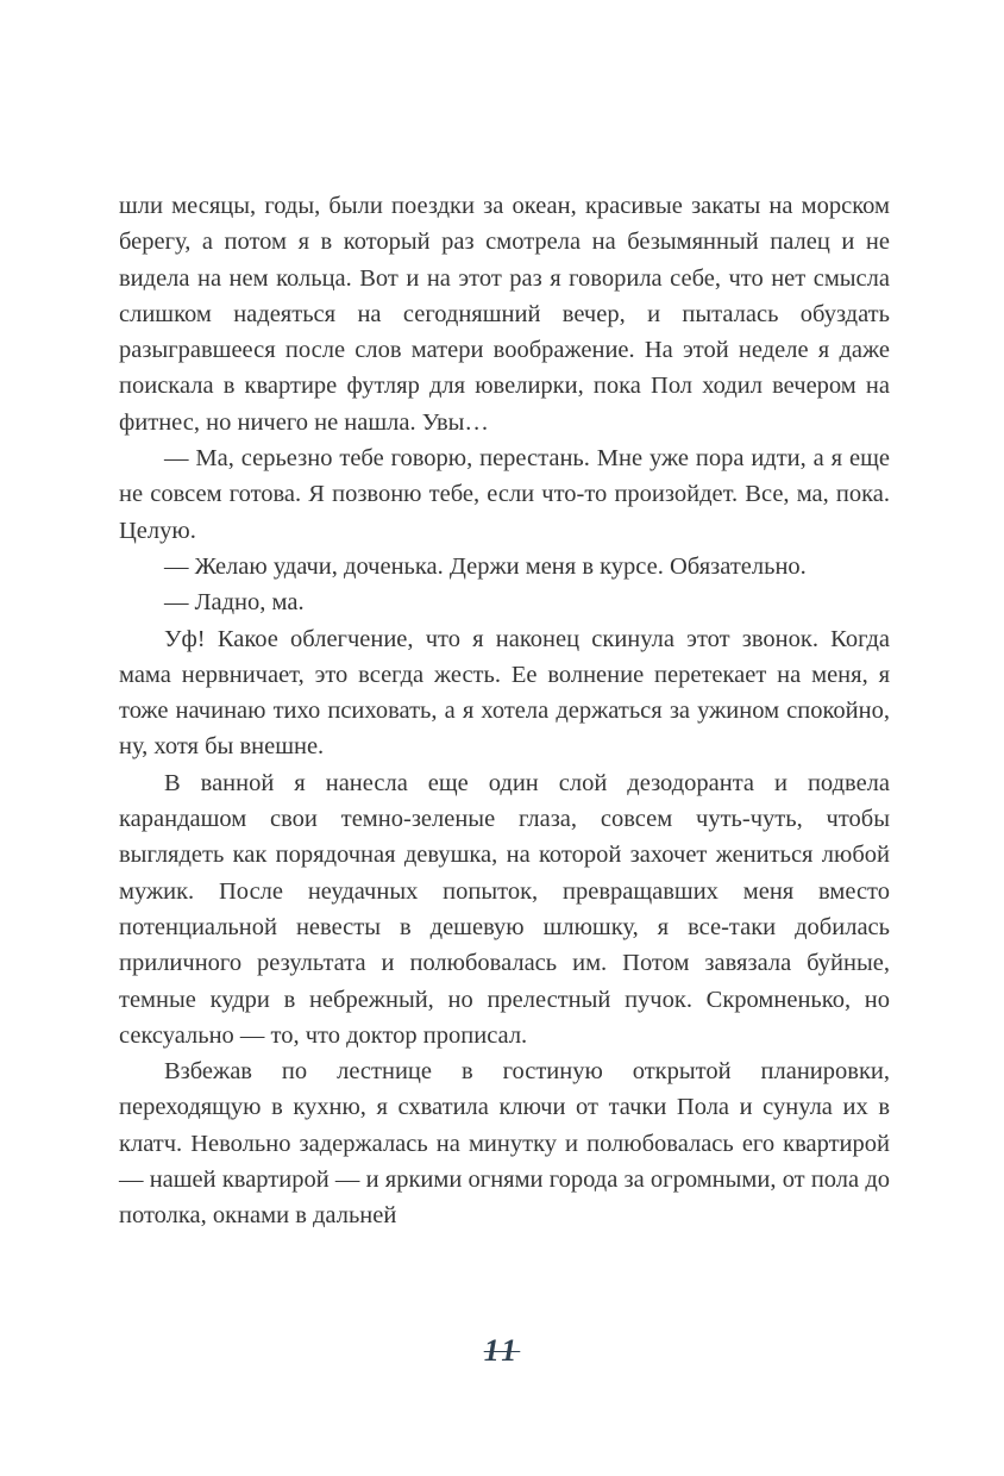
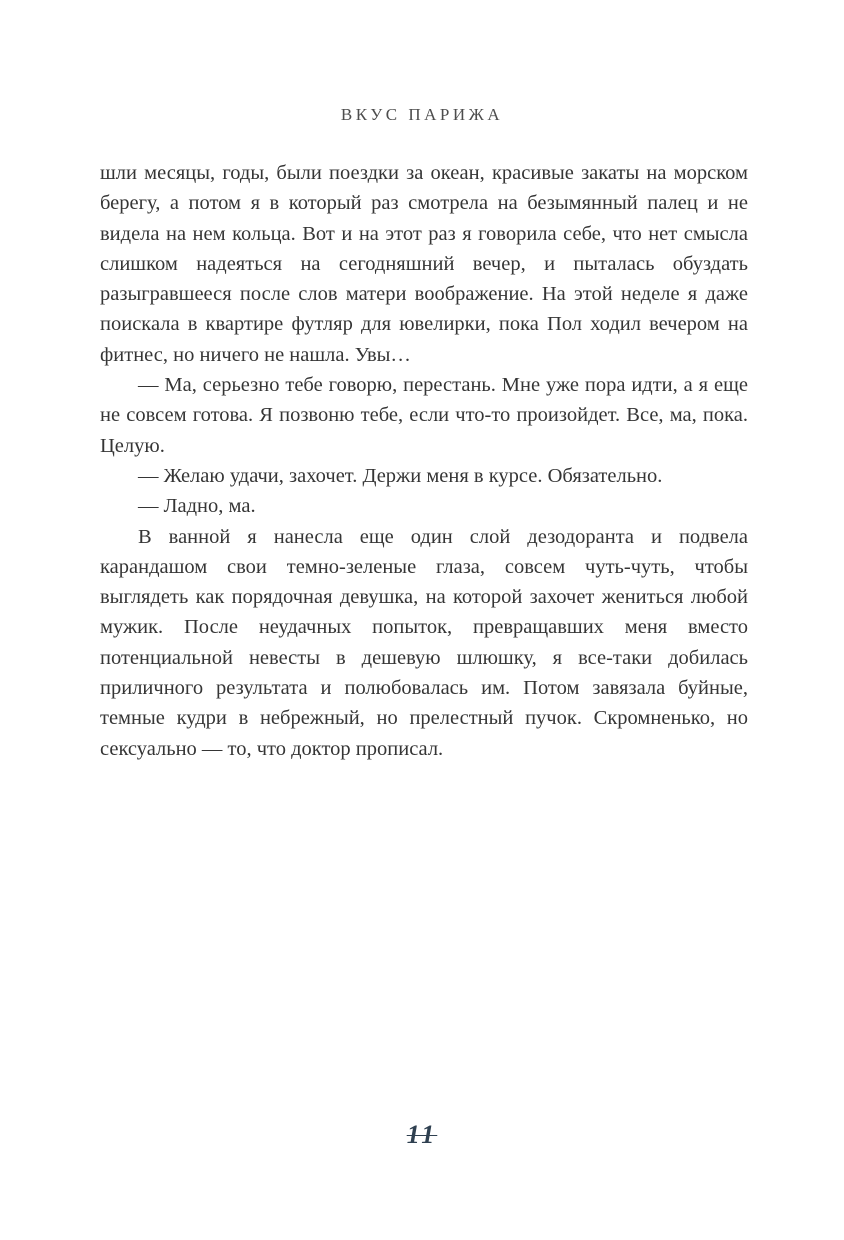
+ ВКУС ПАРИЖА
  шли месяцы, годы, были поездки за океан, красивые закаты на морском берегу, а потом я в который раз смотрела на безымянный палец и не видела на нем кольца. Вот и на этот раз я говорила себе, что нет смысла слишком надеяться на сегодняшний вечер, и пыталась обуздать разыгравшееся после слов матери воображение. На этой неделе я даже поискала в квартире футляр для ювелирки, пока Пол ходил вечером на фитнес, но ничего не нашла. Увы…
  — Ма, серьезно тебе говорю, перестань. Мне уже пора идти, а я еще не совсем готова. Я позвоню тебе, если что-то произойдет. Все, ма, пока. Целую.
- — Желаю удачи, доченька. Держи меня в курсе. Обязательно.
+ — Желаю удачи, захочет. Держи меня в курсе. Обязательно.
  — Ладно, ма.
- Уф! Какое облегчение, что я наконец скинула этот звонок. Когда мама нервничает, это всегда жесть. Ее волнение перетекает на меня, я тоже начинаю тихо психовать, а я хотела держаться за ужином спокойно, ну, хотя бы внешне.
  В ванной я нанесла еще один слой дезодоранта и подвела карандашом свои темно-зеленые глаза, совсем чуть-чуть, чтобы выглядеть как порядочная девушка, на которой захочет жениться любой мужик. После неудачных попыток, превращавших меня вместо потенциальной невесты в дешевую шлюшку, я все-таки добилась приличного результата и полюбовалась им. Потом завязала буйные, темные кудри в небрежный, но прелестный пучок. Скромненько, но сексуально — то, что доктор прописал.
- Взбежав по лестнице в гостиную открытой планировки, переходящую в кухню, я схватила ключи от тачки Пола и сунула их в клатч. Невольно задержалась на минутку и полюбовалась его квартирой — нашей квартирой — и яркими огнями города за огромными, от пола до потолка, окнами в дальней
  11
